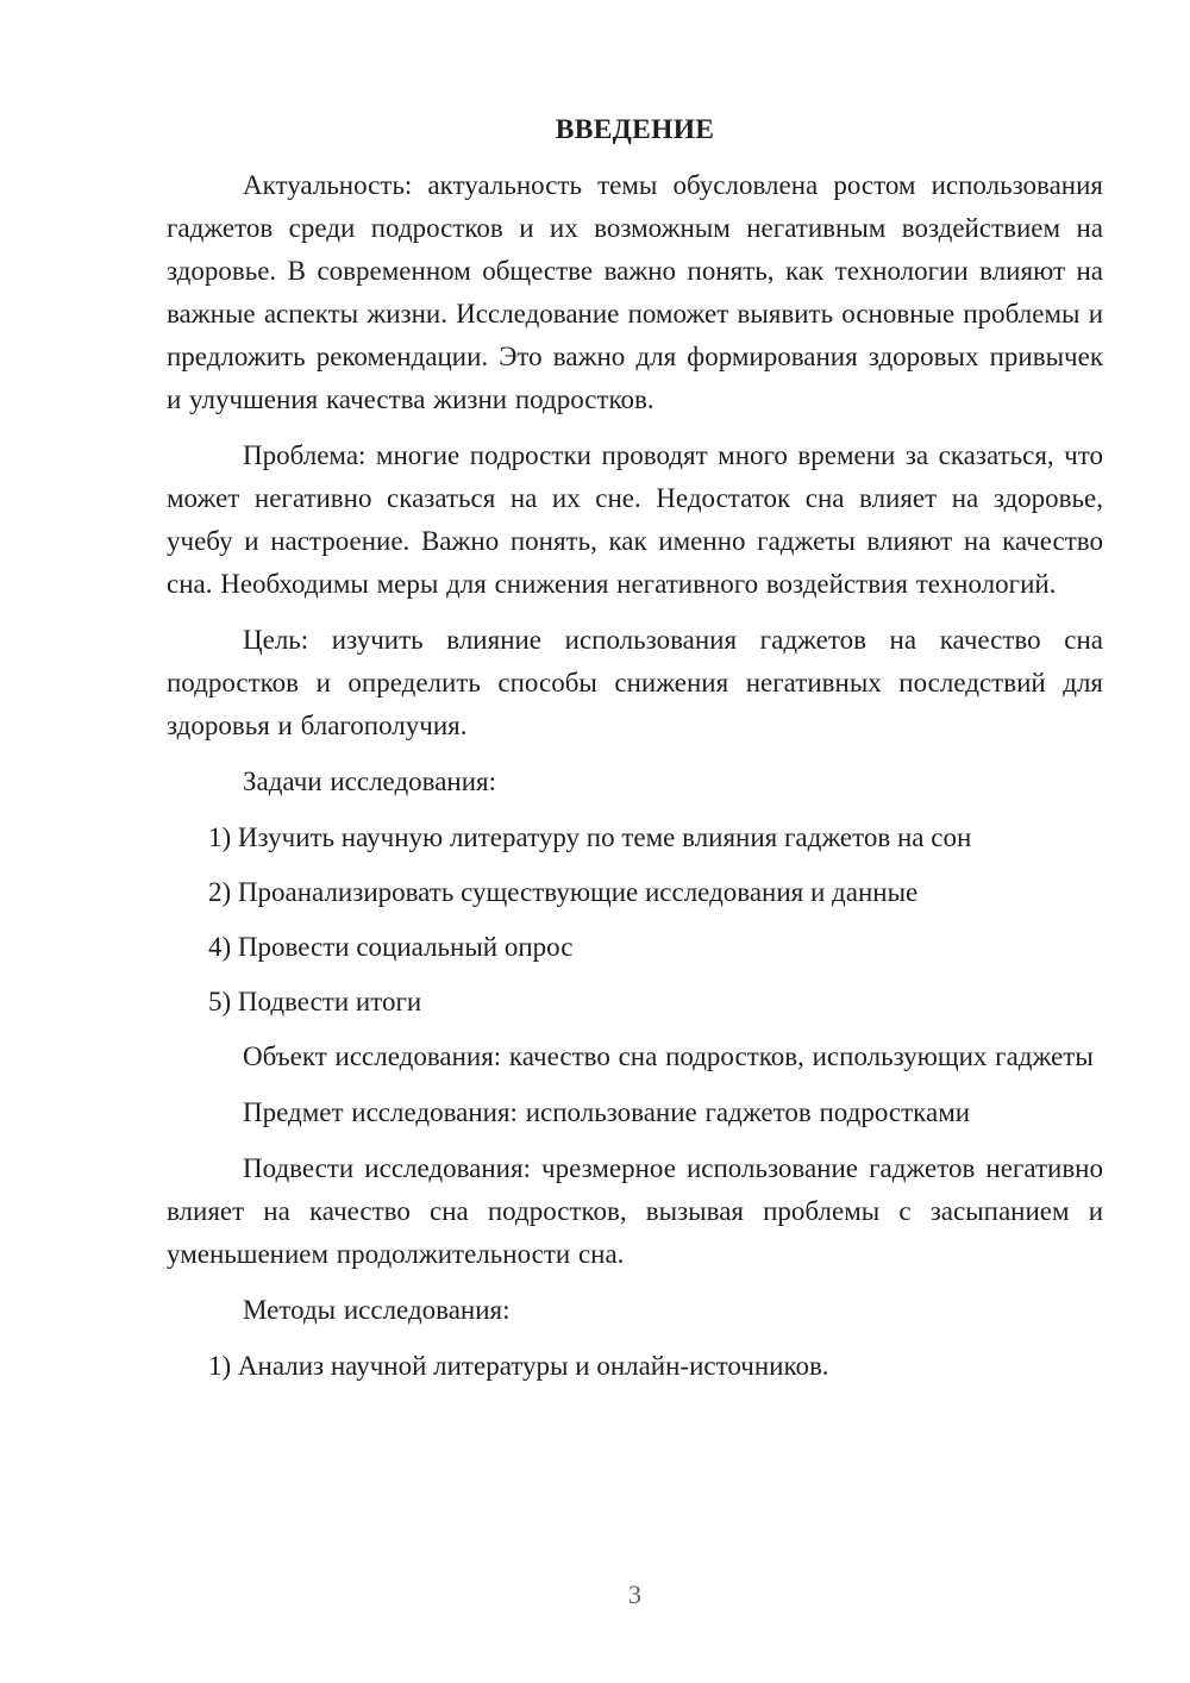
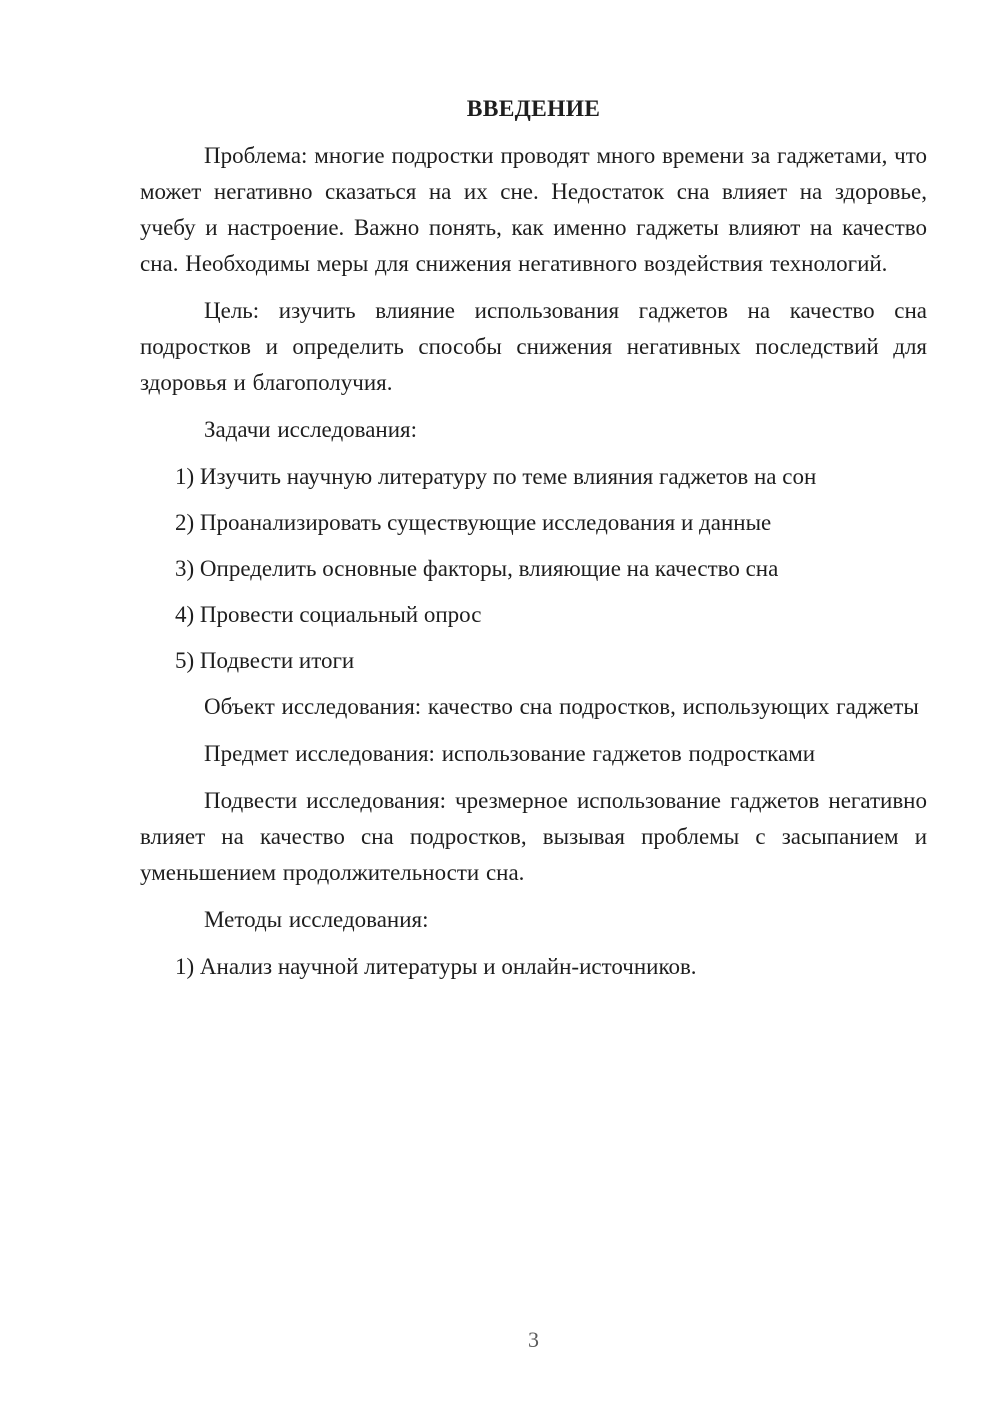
  ВВЕДЕНИЕ
- Актуальность: актуальность темы обусловлена ростом использования гаджетов среди подростков и их возможным негативным воздействием на здоровье. В современном обществе важно понять, как технологии влияют на важные аспекты жизни. Исследование поможет выявить основные проблемы и предложить рекомендации. Это важно для формирования здоровых привычек и улучшения качества жизни подростков.
- Проблема: многие подростки проводят много времени за сказаться, что может негативно сказаться на их сне. Недостаток сна влияет на здоровье, учебу и настроение. Важно понять, как именно гаджеты влияют на качество сна. Необходимы меры для снижения негативного воздействия технологий.
+ Проблема: многие подростки проводят много времени за гаджетами, что может негативно сказаться на их сне. Недостаток сна влияет на здоровье, учебу и настроение. Важно понять, как именно гаджеты влияют на качество сна. Необходимы меры для снижения негативного воздействия технологий.
  Цель: изучить влияние использования гаджетов на качество сна подростков и определить способы снижения негативных последствий для здоровья и благополучия.
  Задачи исследования:
  1) Изучить научную литературу по теме влияния гаджетов на сон
  2) Проанализировать существующие исследования и данные
+ 3) Определить основные факторы, влияющие на качество сна
  4) Провести социальный опрос
  5) Подвести итоги
  Объект исследования: качество сна подростков, использующих гаджеты
  Предмет исследования: использование гаджетов подростками
  Подвести исследования: чрезмерное использование гаджетов негативно влияет на качество сна подростков, вызывая проблемы с засыпанием и уменьшением продолжительности сна.
  Методы исследования:
  1) Анализ научной литературы и онлайн-источников.
  3
